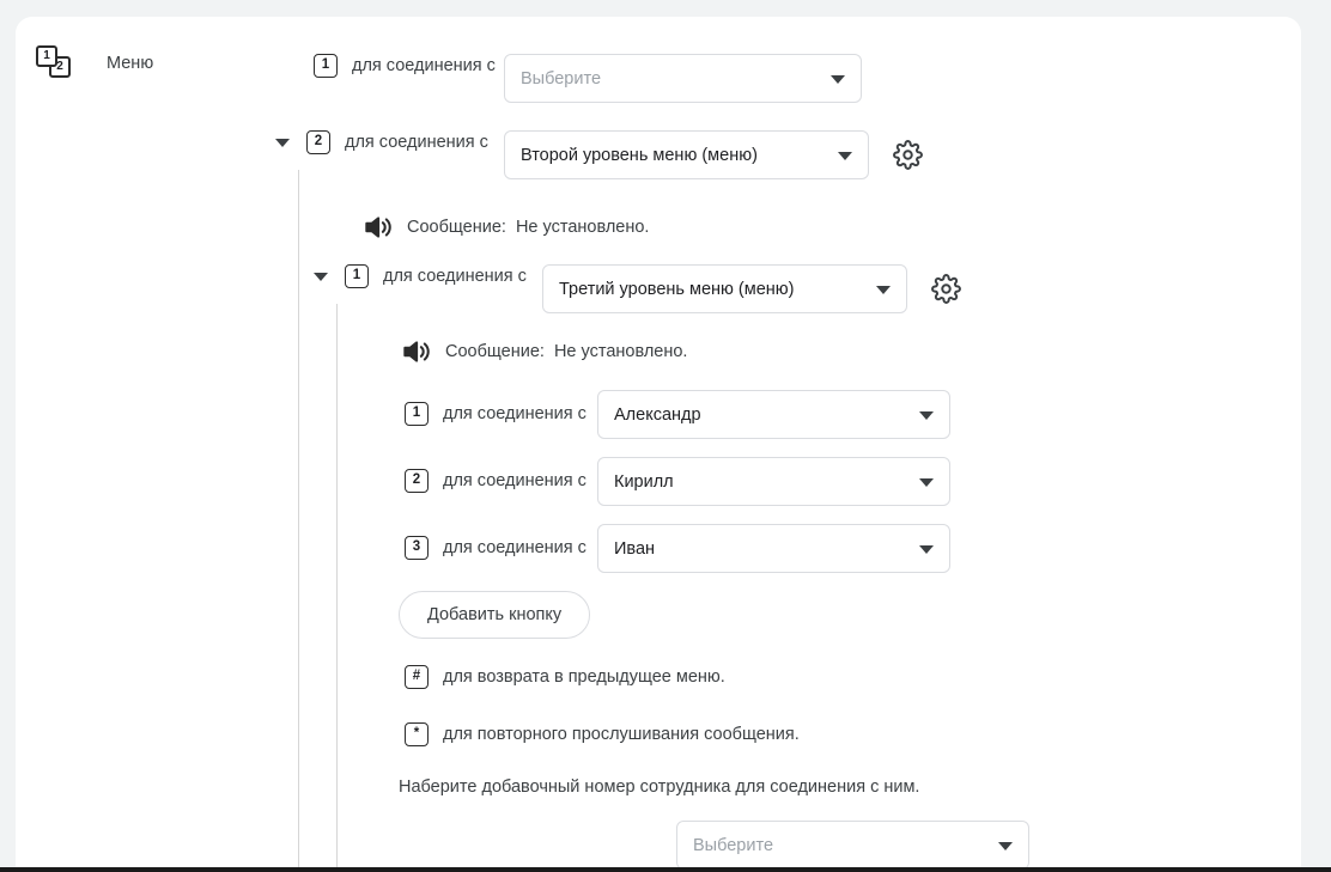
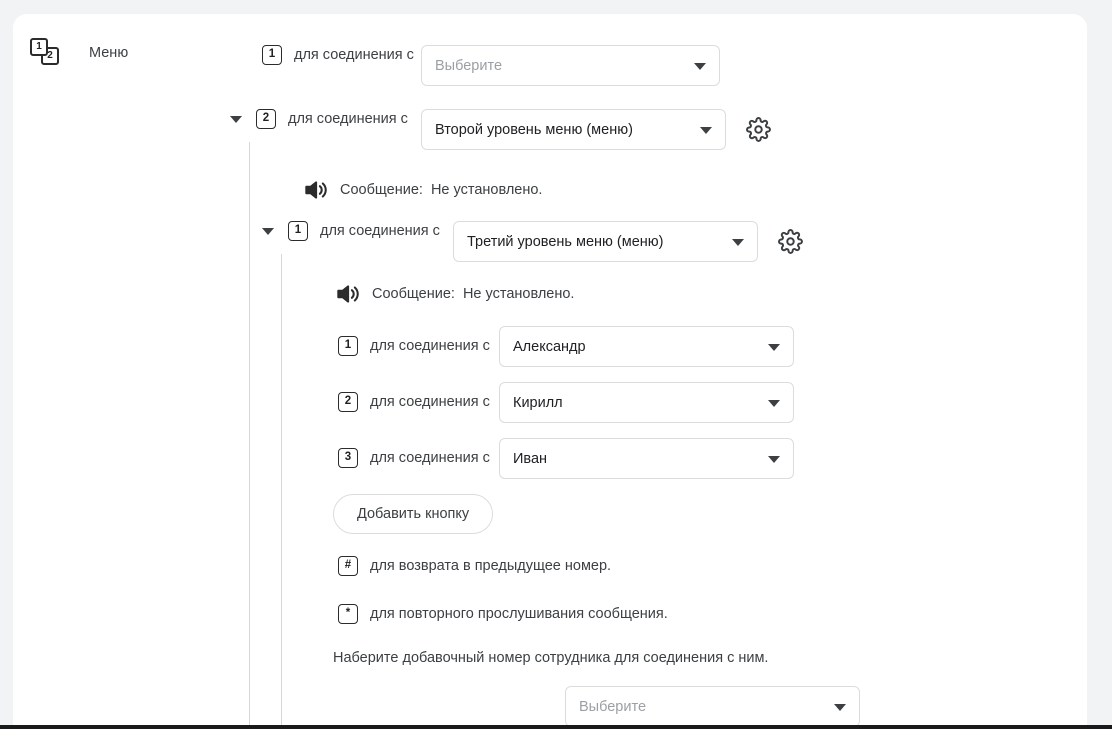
  1
  2
  Меню
  1
  для соединения с
  Выберите
  2
  для соединения с
  Второй уровень меню (меню)
  Сообщение:
  Не установлено.
  1
  для соединения с
  Третий уровень меню (меню)
  Сообщение:
  Не установлено.
  1
  для соединения с
  Александр
  2
  для соединения с
  Кирилл
  3
  для соединения с
  Иван
  Добавить кнопку
  #
- для возврата в предыдущее меню.
+ для возврата в предыдущее номер.
  *
  для повторного прослушивания сообщения.
  Наберите добавочный номер сотрудника для соединения с ним.
  Выберите
